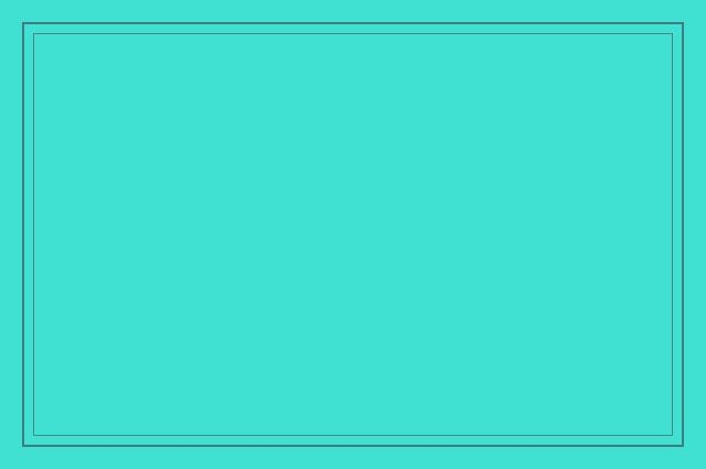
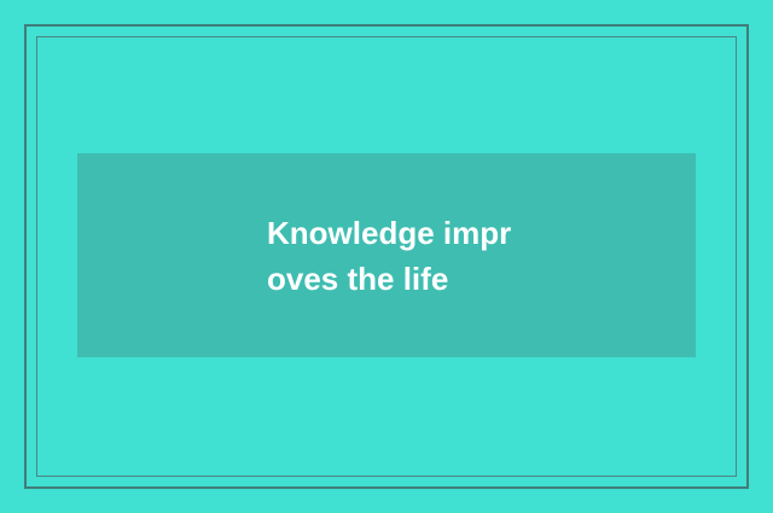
+ Knowledge impr
+ oves the life
